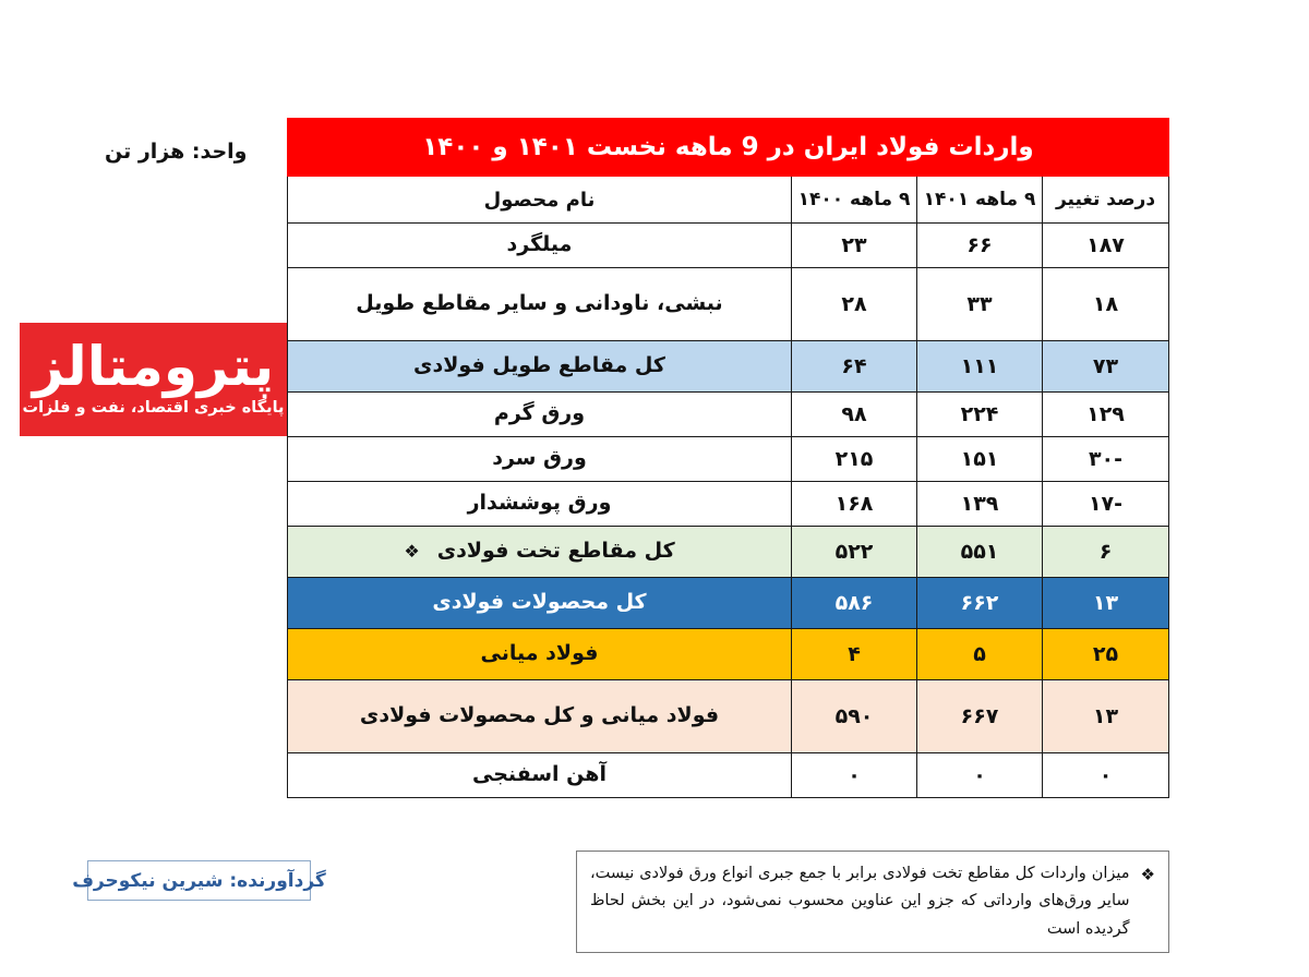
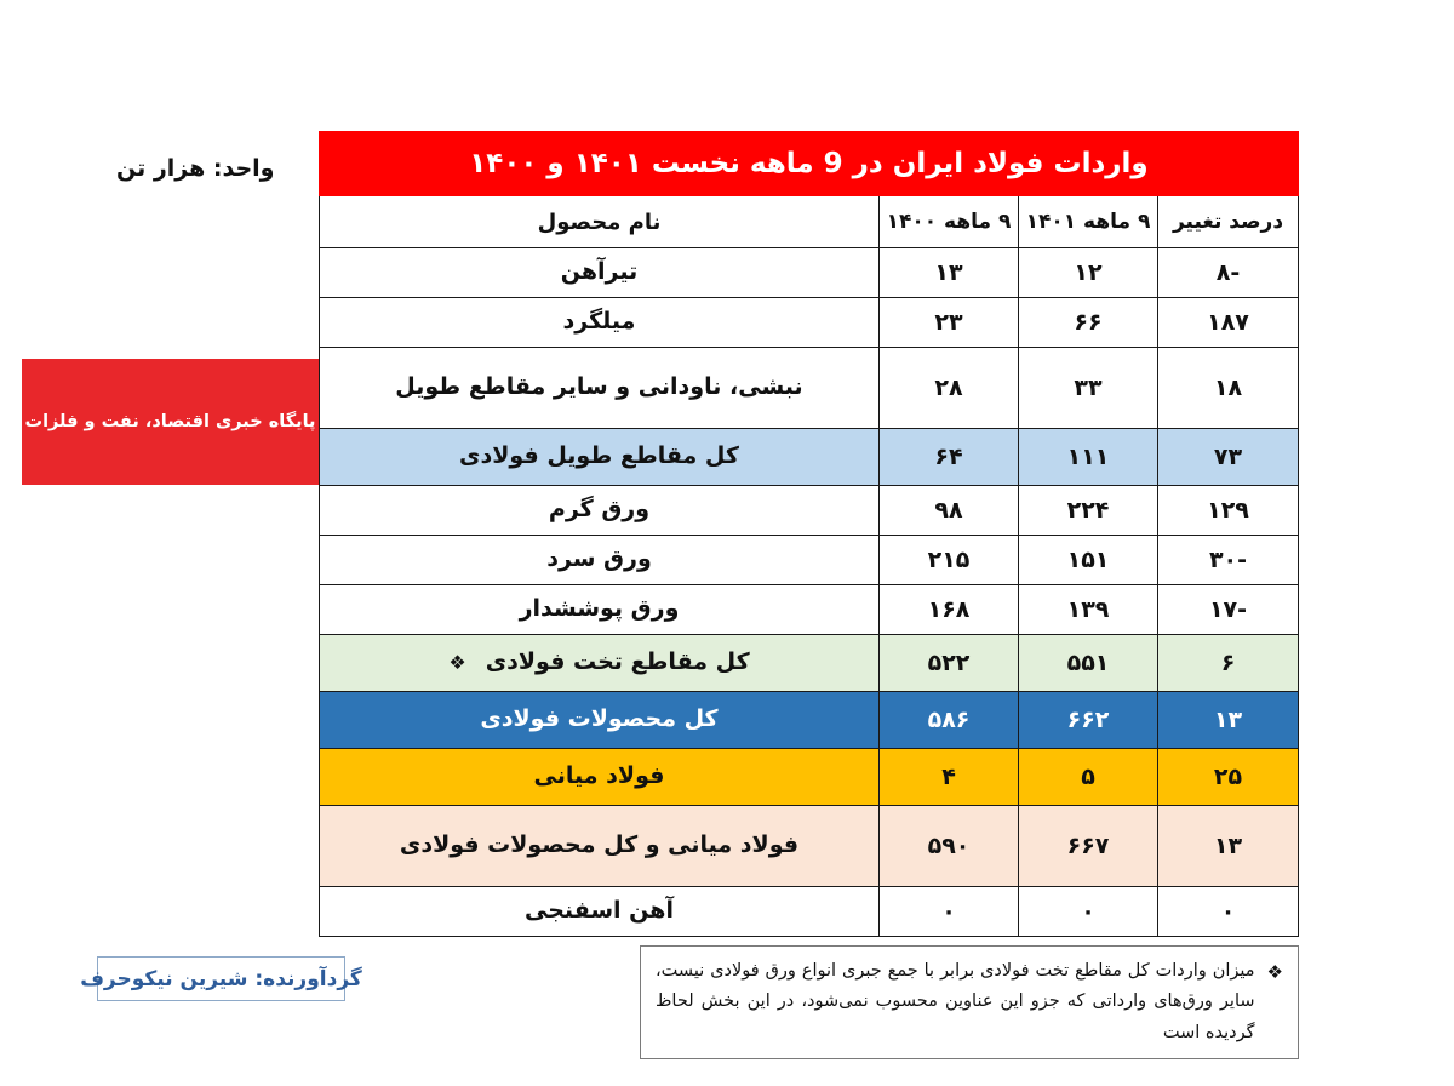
  واحد: هزار تن
- پترومتالز
  پایگاه خبری اقتصاد، نفت و فلزات
  واردات فولاد ایران در 9 ماهه نخست ۱۴۰۱ و ۱۴۰۰
  درصد تغییر	۹ ماهه ۱۴۰۱	۹ ماهه ۱۴۰۰	نام محصول
+ -۸	۱۲	۱۳	تیرآهن
  ۱۸۷	۶۶	۲۳	میلگرد
  ۱۸	۳۳	۲۸	نبشی، ناودانی و سایر مقاطع طویل
  ۷۳	۱۱۱	۶۴	کل مقاطع طویل فولادی
  ۱۲۹	۲۲۴	۹۸	ورق گرم
  -۳۰	۱۵۱	۲۱۵	ورق سرد
  -۱۷	۱۳۹	۱۶۸	ورق پوششدار
  ۶	۵۵۱	۵۲۲	کل مقاطع تخت فولادی❖
  ۱۳	۶۶۲	۵۸۶	کل محصولات فولادی
  ۲۵	۵	۴	فولاد میانی
  ۱۳	۶۶۷	۵۹۰	فولاد میانی و کل محصولات فولادی
  ۰	۰	۰	آهن اسفنجی
  ❖
  میزان واردات کل مقاطع تخت فولادی برابر با جمع جبری انواع ورق فولادی نیست، سایر ورق‌های وارداتی که جزو این عناوین محسوب نمی‌شود، در این بخش لحاظ گردیده است
  گردآورنده: شیرین نیکوحرف
